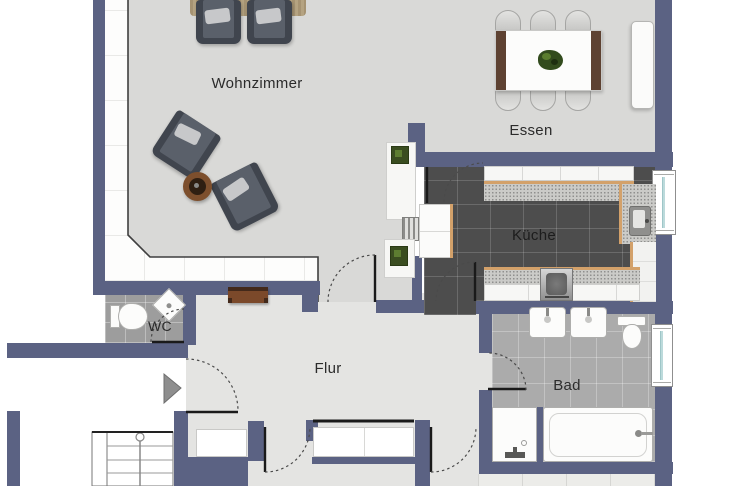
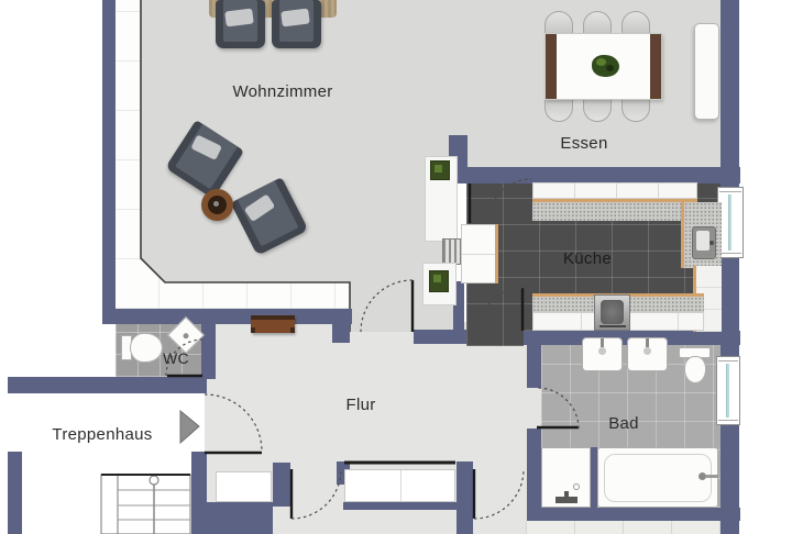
  Wohnzimmer
  Essen
  Küche
  Flur
  WC
  Bad
+ Treppenhaus
